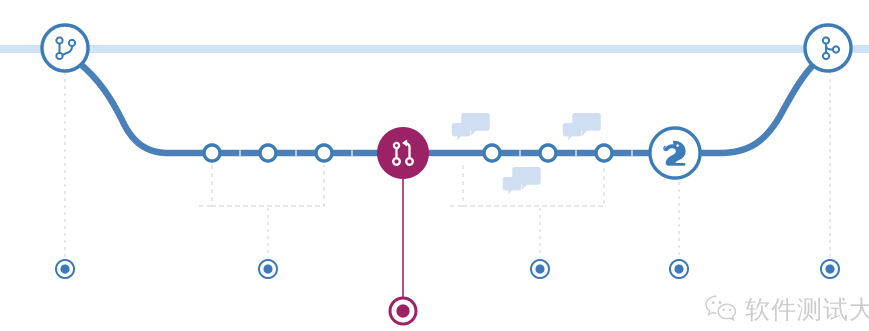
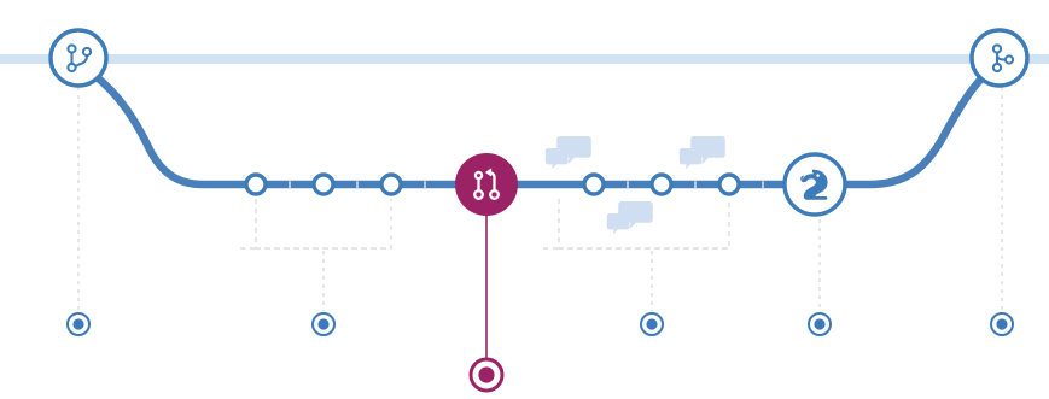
- 软件测试大
